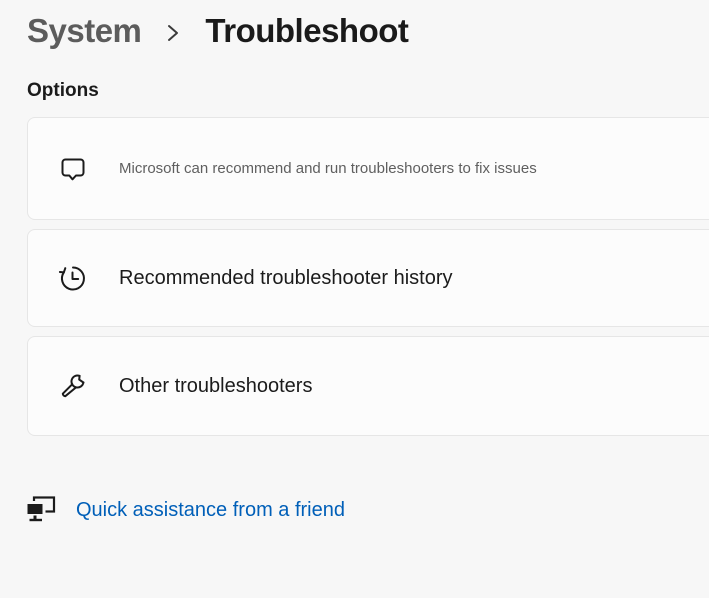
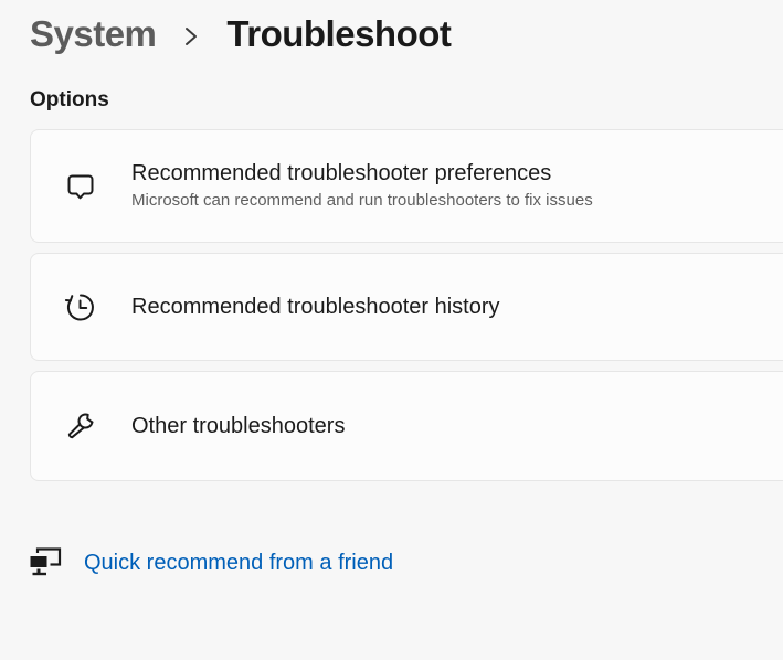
  System
  Troubleshoot
  Options
+ Recommended troubleshooter preferences
  Microsoft can recommend and run troubleshooters to fix issues
  Recommended troubleshooter history
  Other troubleshooters
- Quick assistance from a friend
+ Quick recommend from a friend
